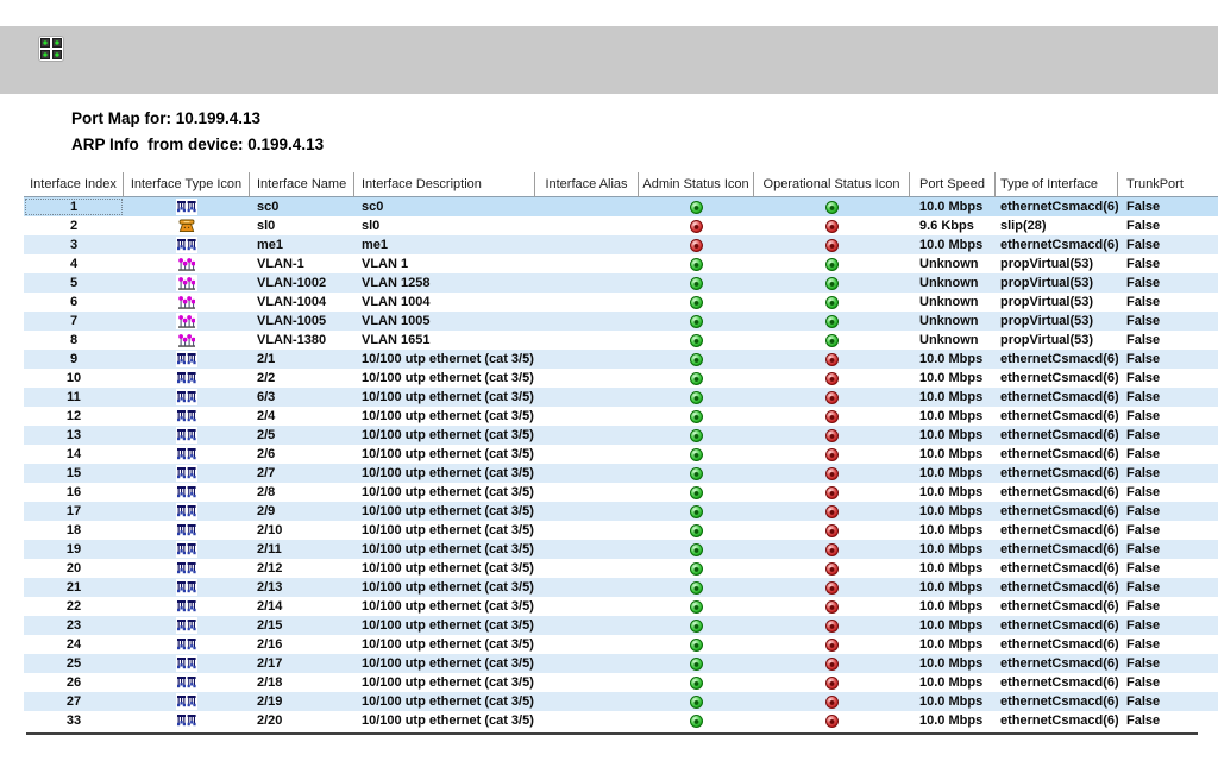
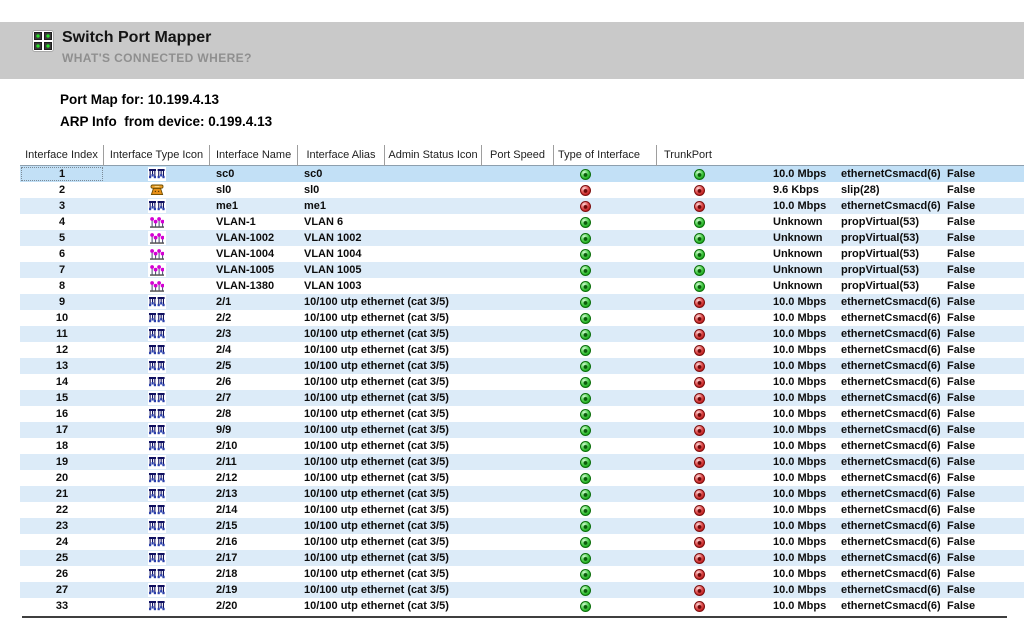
+ Switch Port Mapper
+ WHAT'S CONNECTED WHERE?
  Port Map for: 10.199.4.13
  ARP Info from device: 0.199.4.13
  Interface Index
  Interface Type Icon
  Interface Name
- Interface Description
  Interface Alias
  Admin Status Icon
- Operational Status Icon
  Port Speed
  Type of Interface
  TrunkPort
  1
  sc0
  sc0
  10.0 Mbps
  ethernetCsmacd(6)
  False
  2
  sl0
  sl0
  9.6 Kbps
  slip(28)
  False
  3
  me1
  me1
  10.0 Mbps
  ethernetCsmacd(6)
  False
  4
  VLAN-1
- VLAN 1
+ VLAN 6
  Unknown
  propVirtual(53)
  False
  5
  VLAN-1002
- VLAN 1258
+ VLAN 1002
  Unknown
  propVirtual(53)
  False
  6
  VLAN-1004
  VLAN 1004
  Unknown
  propVirtual(53)
  False
  7
  VLAN-1005
  VLAN 1005
  Unknown
  propVirtual(53)
  False
  8
  VLAN-1380
- VLAN 1651
+ VLAN 1003
  Unknown
  propVirtual(53)
  False
  9
  2/1
  10/100 utp ethernet (cat 3/5)
  10.0 Mbps
  ethernetCsmacd(6)
  False
  10
  2/2
  10/100 utp ethernet (cat 3/5)
  10.0 Mbps
  ethernetCsmacd(6)
  False
  11
- 6/3
+ 2/3
  10/100 utp ethernet (cat 3/5)
  10.0 Mbps
  ethernetCsmacd(6)
  False
  12
  2/4
  10/100 utp ethernet (cat 3/5)
  10.0 Mbps
  ethernetCsmacd(6)
  False
  13
  2/5
  10/100 utp ethernet (cat 3/5)
  10.0 Mbps
  ethernetCsmacd(6)
  False
  14
  2/6
  10/100 utp ethernet (cat 3/5)
  10.0 Mbps
  ethernetCsmacd(6)
  False
  15
  2/7
  10/100 utp ethernet (cat 3/5)
  10.0 Mbps
  ethernetCsmacd(6)
  False
  16
  2/8
  10/100 utp ethernet (cat 3/5)
  10.0 Mbps
  ethernetCsmacd(6)
  False
  17
- 2/9
+ 9/9
  10/100 utp ethernet (cat 3/5)
  10.0 Mbps
  ethernetCsmacd(6)
  False
  18
  2/10
  10/100 utp ethernet (cat 3/5)
  10.0 Mbps
  ethernetCsmacd(6)
  False
  19
  2/11
  10/100 utp ethernet (cat 3/5)
  10.0 Mbps
  ethernetCsmacd(6)
  False
  20
  2/12
  10/100 utp ethernet (cat 3/5)
  10.0 Mbps
  ethernetCsmacd(6)
  False
  21
  2/13
  10/100 utp ethernet (cat 3/5)
  10.0 Mbps
  ethernetCsmacd(6)
  False
  22
  2/14
  10/100 utp ethernet (cat 3/5)
  10.0 Mbps
  ethernetCsmacd(6)
  False
  23
  2/15
  10/100 utp ethernet (cat 3/5)
  10.0 Mbps
  ethernetCsmacd(6)
  False
  24
  2/16
  10/100 utp ethernet (cat 3/5)
  10.0 Mbps
  ethernetCsmacd(6)
  False
  25
  2/17
  10/100 utp ethernet (cat 3/5)
  10.0 Mbps
  ethernetCsmacd(6)
  False
  26
  2/18
  10/100 utp ethernet (cat 3/5)
  10.0 Mbps
  ethernetCsmacd(6)
  False
  27
  2/19
  10/100 utp ethernet (cat 3/5)
  10.0 Mbps
  ethernetCsmacd(6)
  False
  33
  2/20
  10/100 utp ethernet (cat 3/5)
  10.0 Mbps
  ethernetCsmacd(6)
  False
